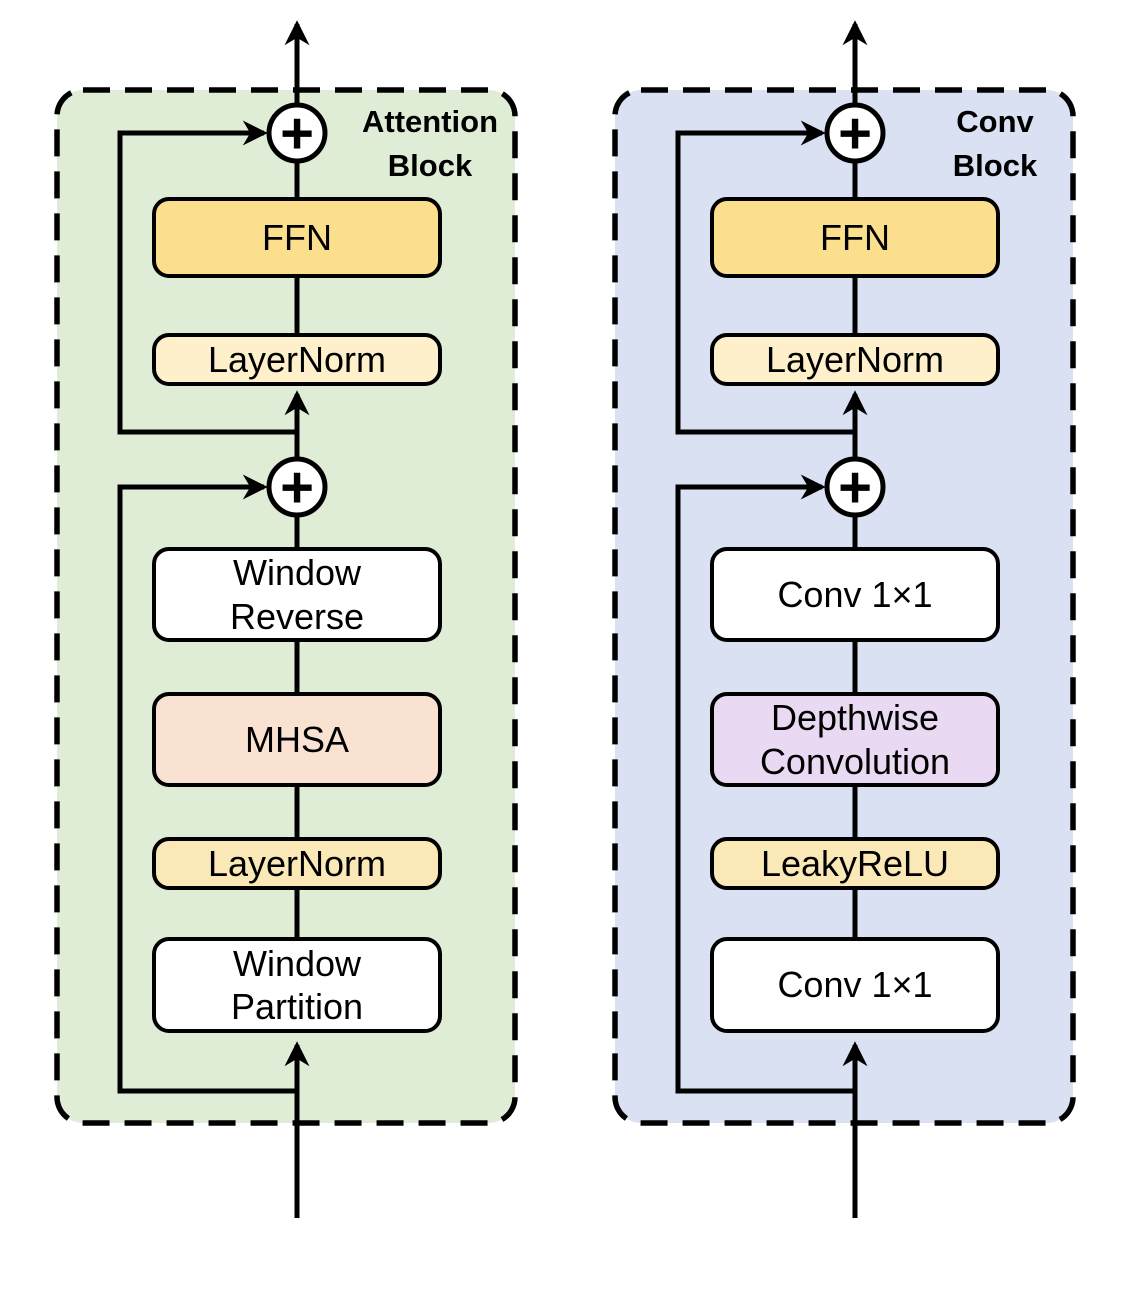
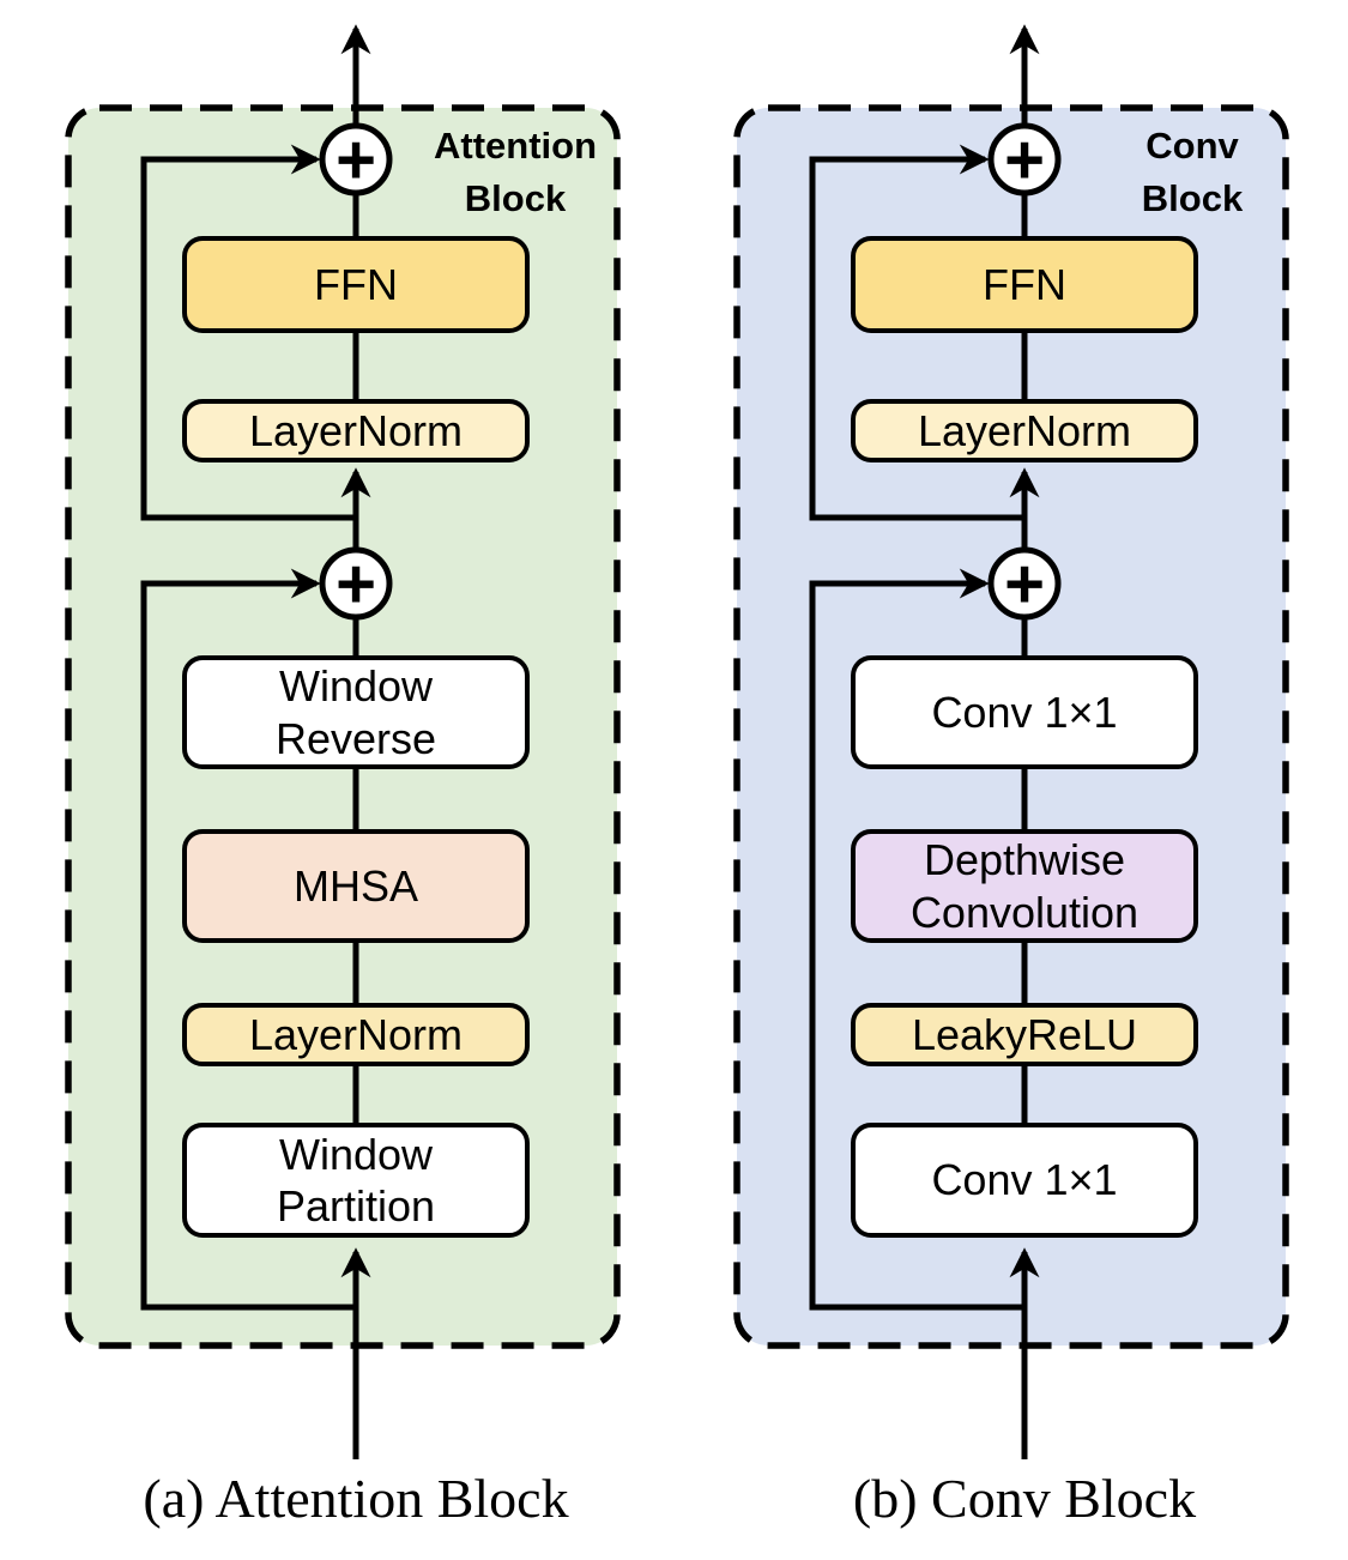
  +
  +
  +
  +
  FFN
  LayerNorm
  Window
  Reverse
  MHSA
  LayerNorm
  Window
  Partition
  FFN
  LayerNorm
  Conv 1×1
  Depthwise
  Convolution
  LeakyReLU
  Conv 1×1
  Attention
  Block
  Conv
  Block
+ (a) Attention Block
+ (b) Conv Block
